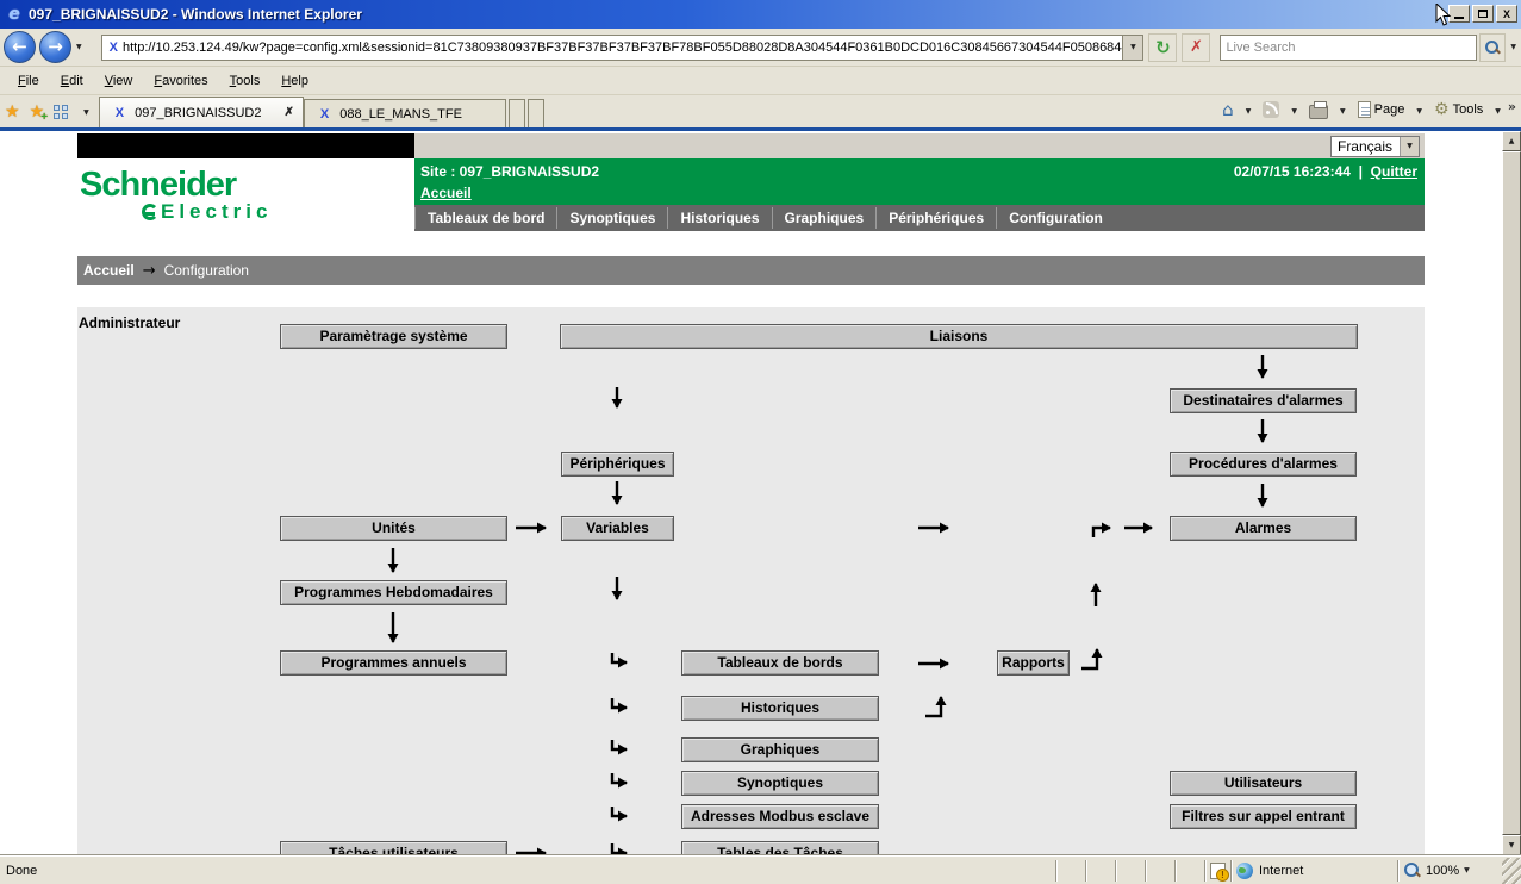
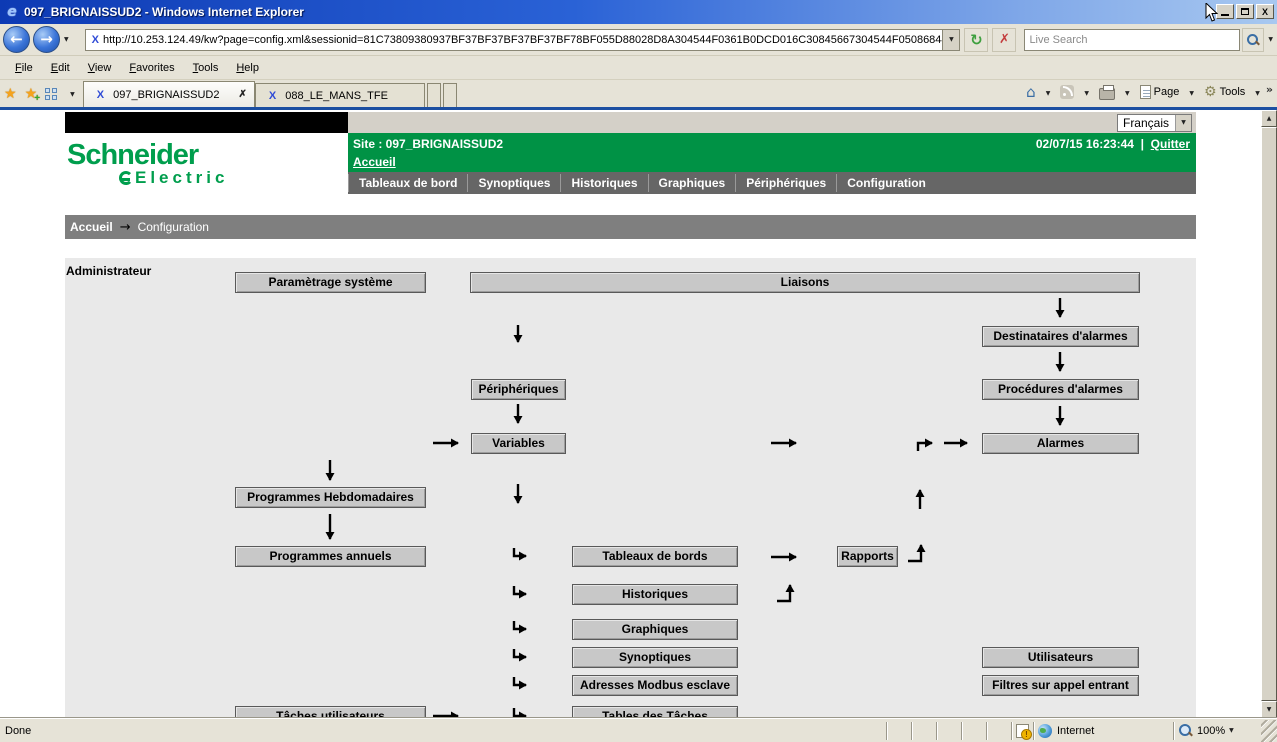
  e
  097_BRIGNAISSUD2 - Windows Internet Explorer
  X
  ←
  →
  X
  http://10.253.124.49/kw?page=config.xml&sessionid=81C73809380937BF37BF37BF37BF37BF78BF055D88028D8A304544F0361B0DCD016C30845667304544F0508684
  ↻
  ✗
  Live Search
  File
  Edit
  View
  Favorites
  Tools
  Help
  ★
  ★
  X
  097_BRIGNAISSUD2
  ✗
  X
  088_LE_MANS_TFE
  ⌂
  Page
  ⚙
  Tools
  »
  Français
  Schneider
  Electric
  Site : 097_BRIGNAISSUD2
  02/07/15 16:23:44 | Quitter
  Accueil
  Tableaux de bord
  Synoptiques
  Historiques
  Graphiques
  Périphériques
  Configuration
  Accueil
  →
  Configuration
  Administrateur
  Paramètrage système
  Liaisons
  Destinataires d'alarmes
  Périphériques
  Procédures d'alarmes
- Unités
  Variables
  Alarmes
  Programmes Hebdomadaires
  Programmes annuels
  Tableaux de bords
  Rapports
  Historiques
  Graphiques
  Synoptiques
  Adresses Modbus esclave
  Utilisateurs
  Filtres sur appel entrant
  Tâches utilisateurs
  Tables des Tâches
  Done
  Internet
  100%
